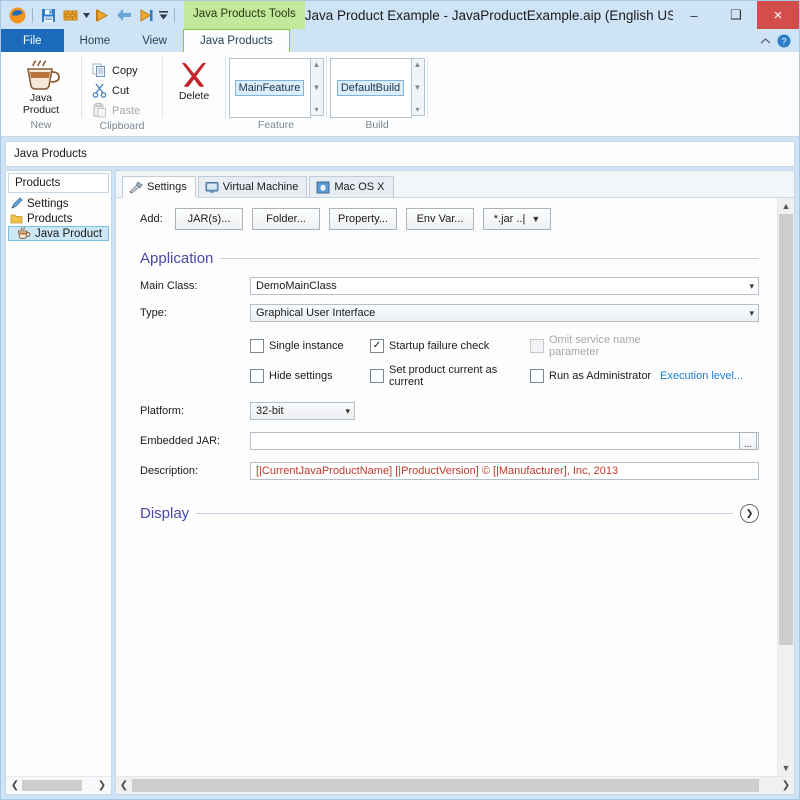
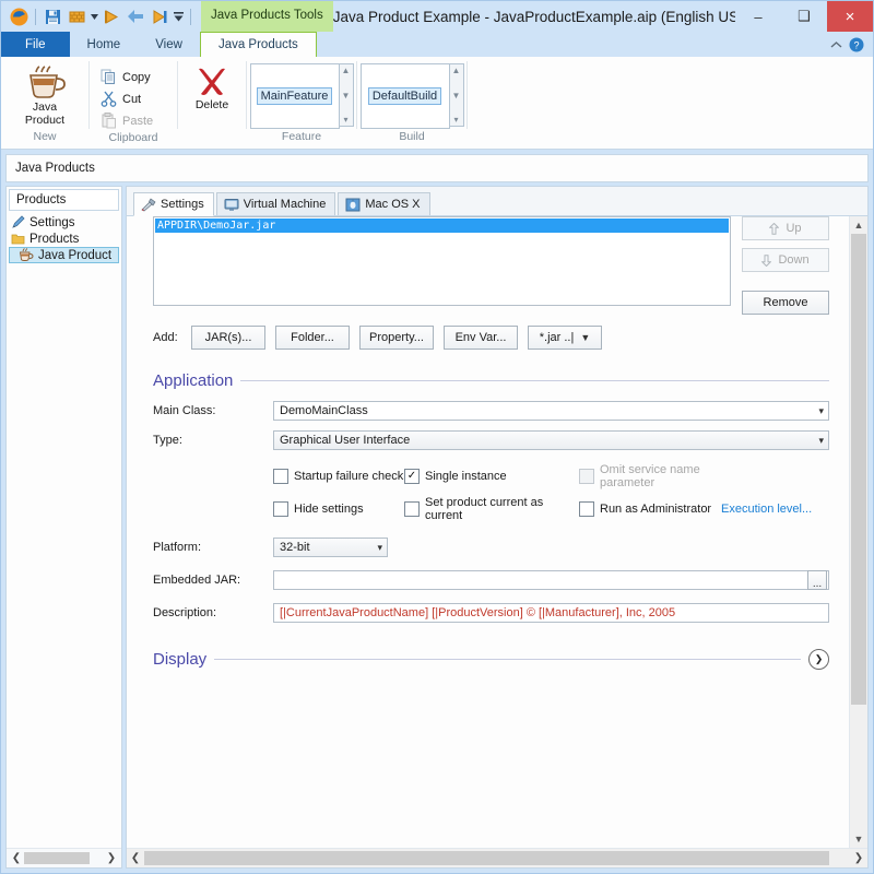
  Java Products Tools
  Java Product Example - JavaProductExample.aip (English US
  –
  ❑
  ×
  File
  Home
  View
  Java Products
  ?
  Java
  Product
  New
  Copy
  Cut
  Paste
  Clipboard
  Delete
  MainFeature
  ▲
  ▼
  ▾
  Feature
  DefaultBuild
  ▲
  ▼
  ▾
  Build
  Java Products
  Products
  Settings
  Products
  Java Product
  ❮
  ❯
  Settings
  Virtual Machine
  Mac OS X
+ APPDIR\DemoJar.jar
+ Up
+ Down
+ Remove
  Add:
  JAR(s)...
  Folder...
  Property...
  Env Var...
  *.jar ..|
  ▼
  Application
  Main Class:
  DemoMainClass
  ▾
  Type:
  Graphical User Interface
  ▾
- Single instance
+ Startup failure check
  ✓
- Startup failure check
+ Single instance
  Omit service name parameter
  Hide settings
  Set product current as current
  Run as Administrator
  Execution level...
  Platform:
  32-bit
  ▾
  Embedded JAR:
  ...
  Description:
- [|CurrentJavaProductName] [|ProductVersion] © [|Manufacturer], Inc, 2013
+ [|CurrentJavaProductName] [|ProductVersion] © [|Manufacturer], Inc, 2005
  Display
  ❯
  ▲
  ▼
  ❮
  ❯
